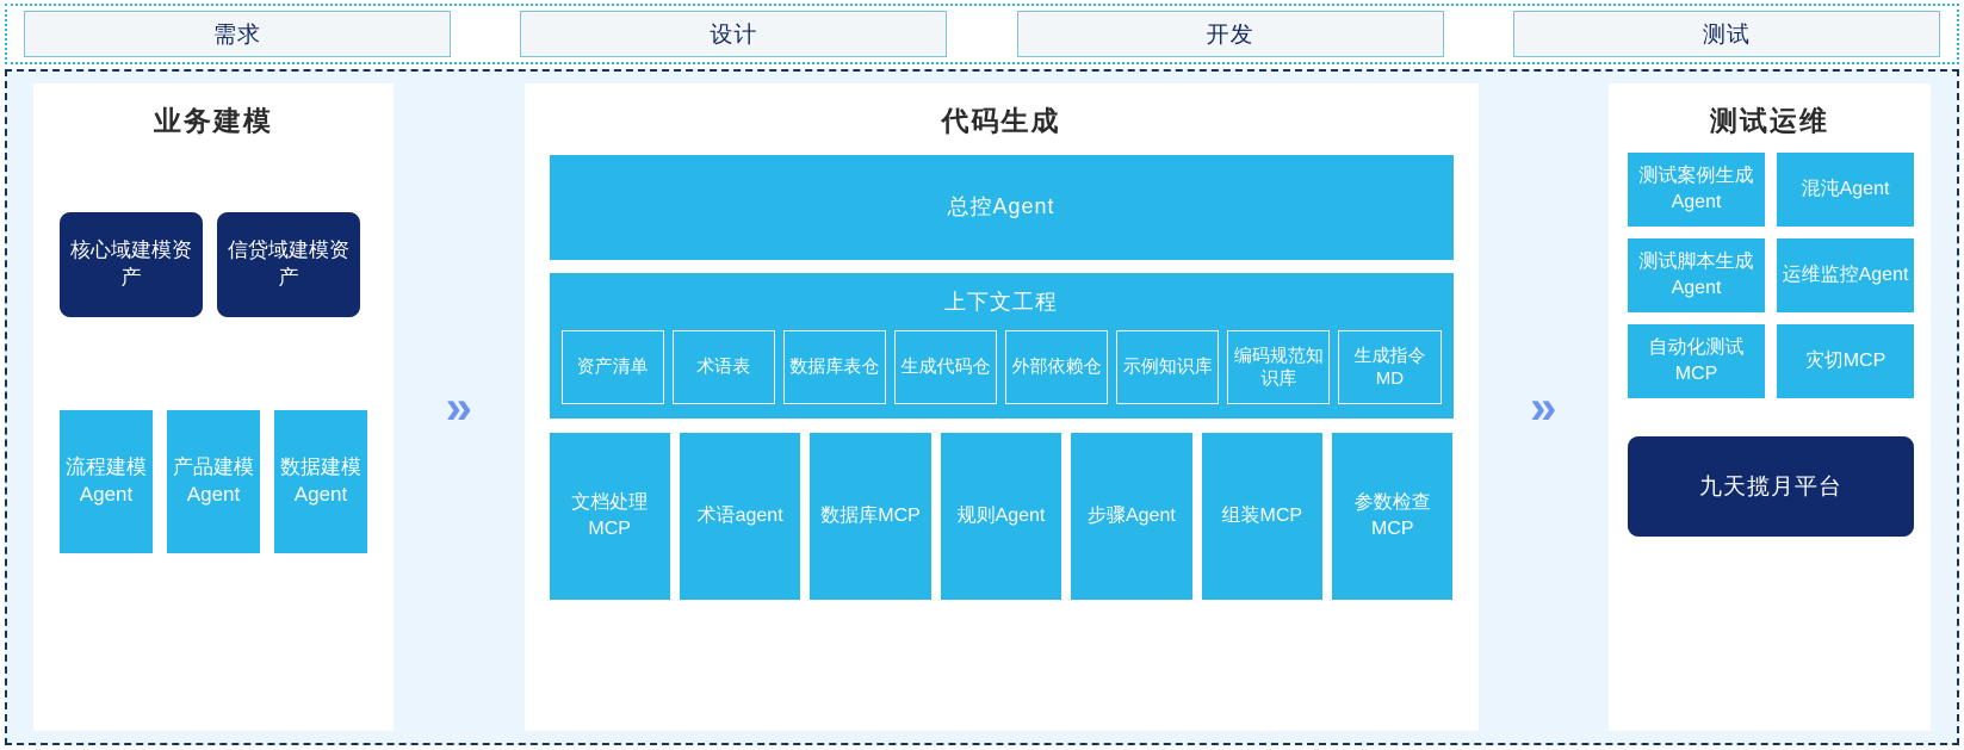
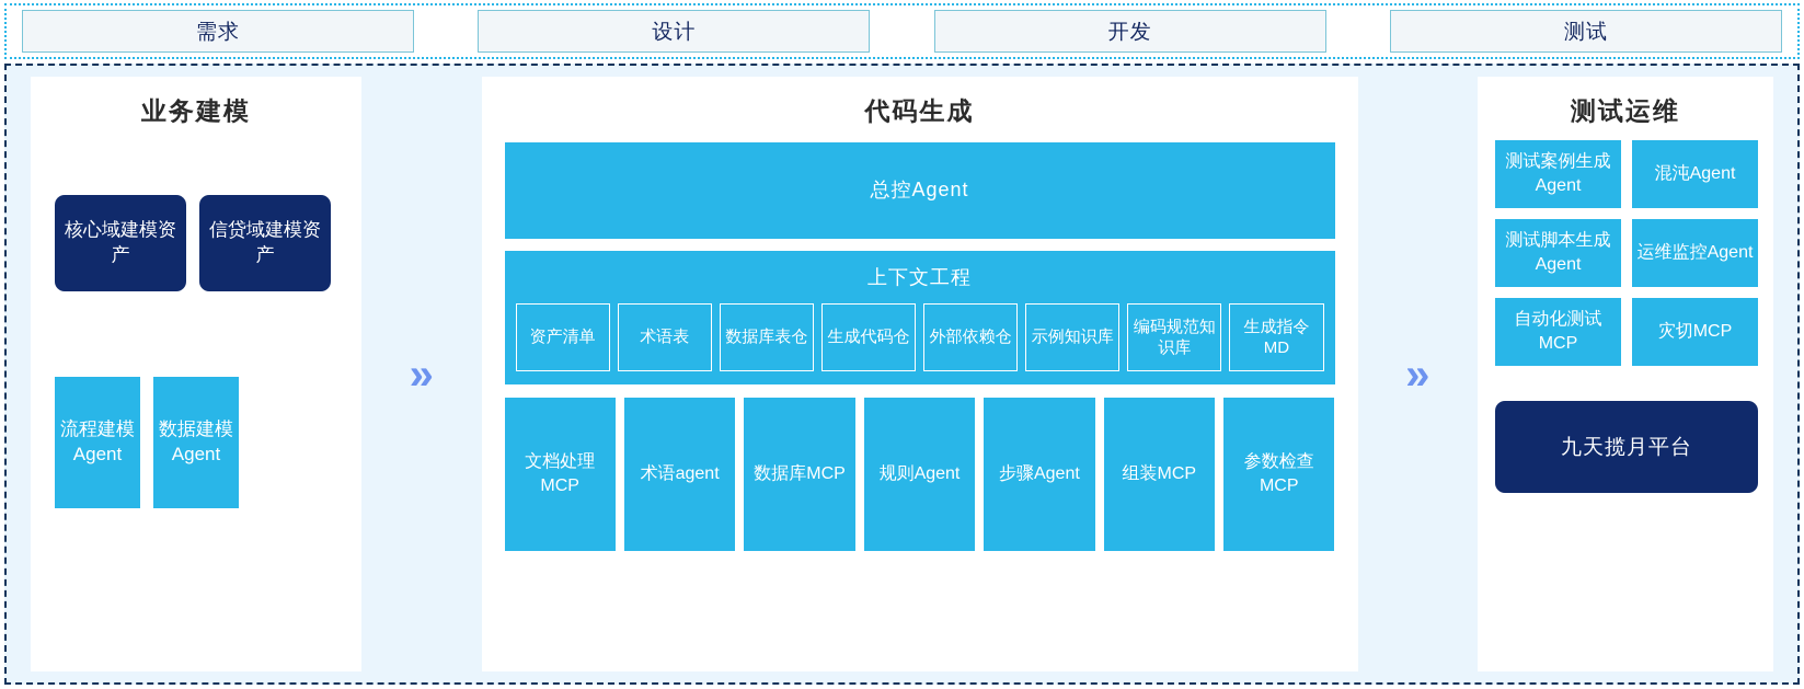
  需求
  设计
  开发
  测试
  业务建模
  核心域建模资产
  信贷域建模资产
  流程建模Agent
- 产品建模Agent
  数据建模Agent
  »
  代码生成
  总控Agent
  上下文工程
  资产清单
  术语表
  数据库表仓
  生成代码仓
  外部依赖仓
  示例知识库
  编码规范知识库
  生成指令MD
  文档处理MCP
  术语agent
  数据库MCP
  规则Agent
  步骤Agent
  组装MCP
  参数检查MCP
  »
  测试运维
  测试案例生成Agent
  混沌Agent
  测试脚本生成Agent
  运维监控Agent
  自动化测试MCP
  灾切MCP
  九天揽月平台
